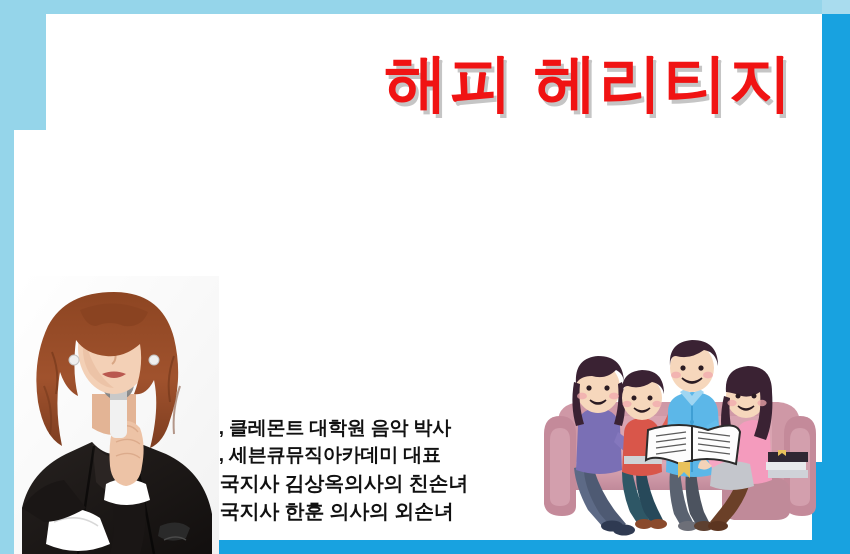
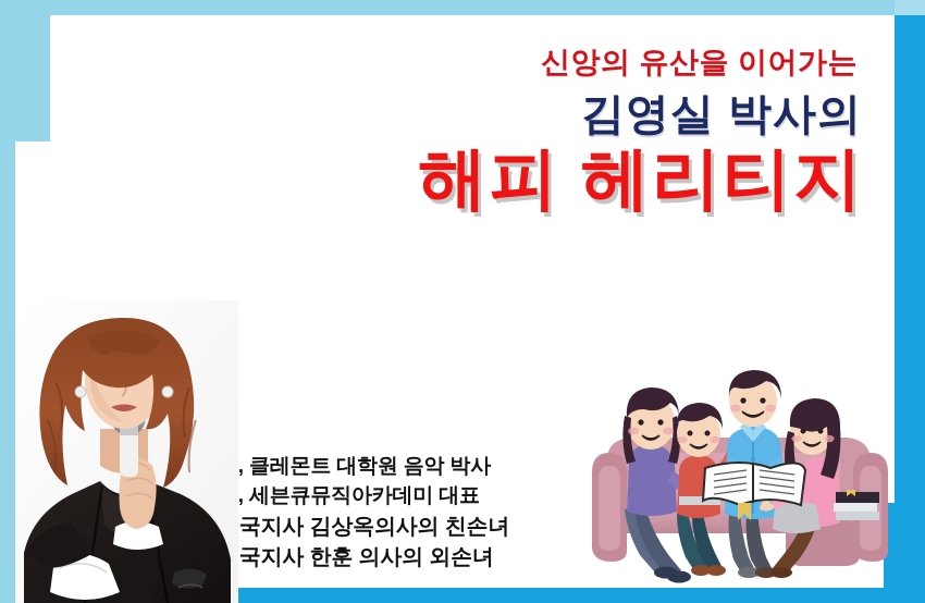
+ 신앙의 유산을 이어가는
+ 김영실 박사의
  해피 헤리티지
  , 클레몬트 대학원 음악 박사
  , 세븐큐뮤직아카데미 대표
  국지사 김상옥의사의 친손녀
  국지사 한훈 의사의 외손녀
